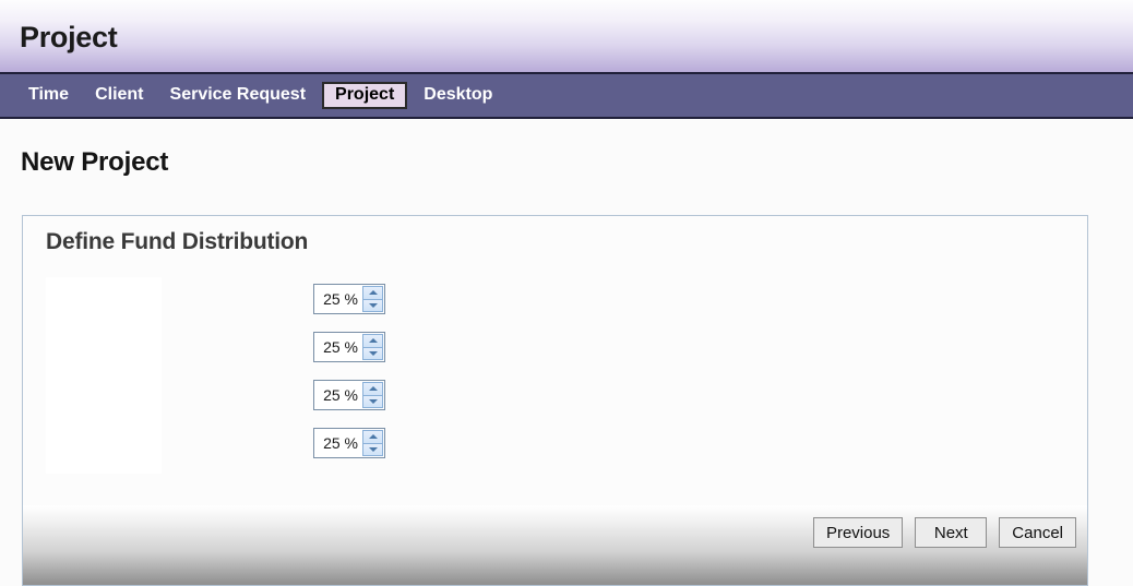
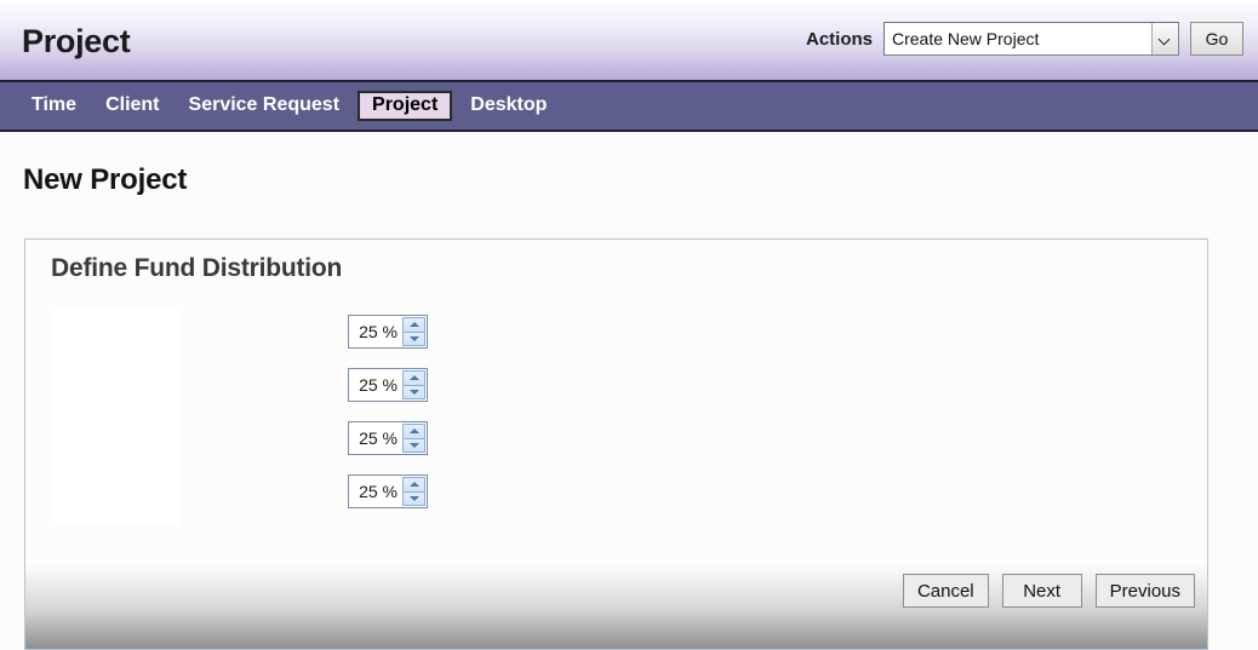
  Project
+ Actions
+ Create New Project
+ Go
  Time
  Client
  Service Request
  Project
  Desktop
  New Project
  Define Fund Distribution
  25 %
  25 %
  25 %
  25 %
- Previous
+ Cancel
  Next
- Cancel
+ Previous
